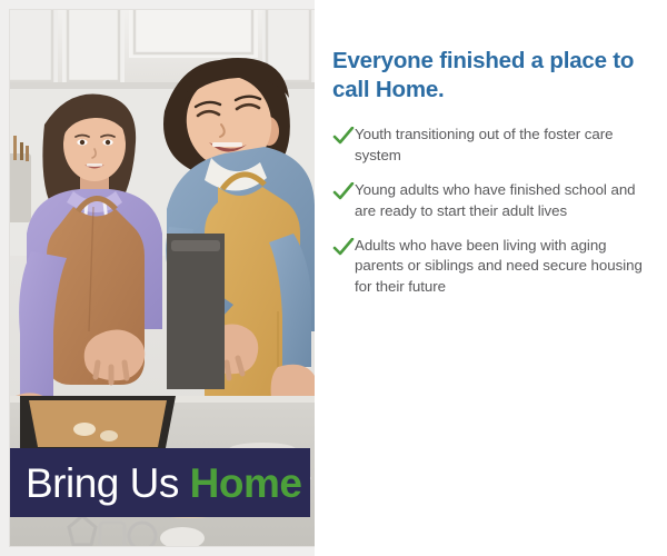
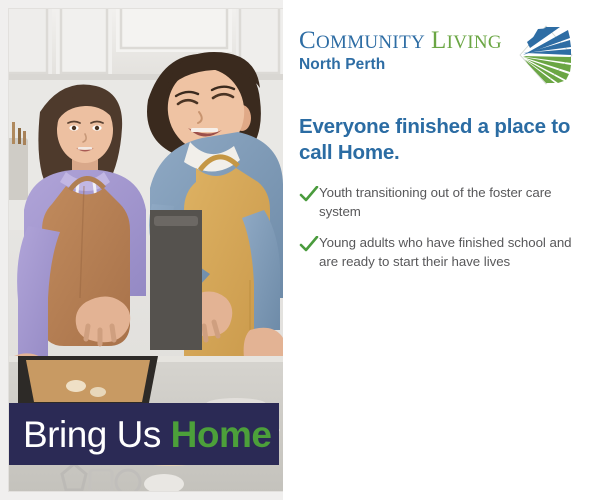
  Bring Us Home
+ COMMUNITY LIVING
+ North Perth
  Everyone finished a place to call Home.
  Youth transitioning out of the foster care system
- Young adults who have finished school and are ready to start their adult lives
+ Young adults who have finished school and are ready to start their have lives
- Adults who have been living with aging parents or siblings and need secure housing for their future
